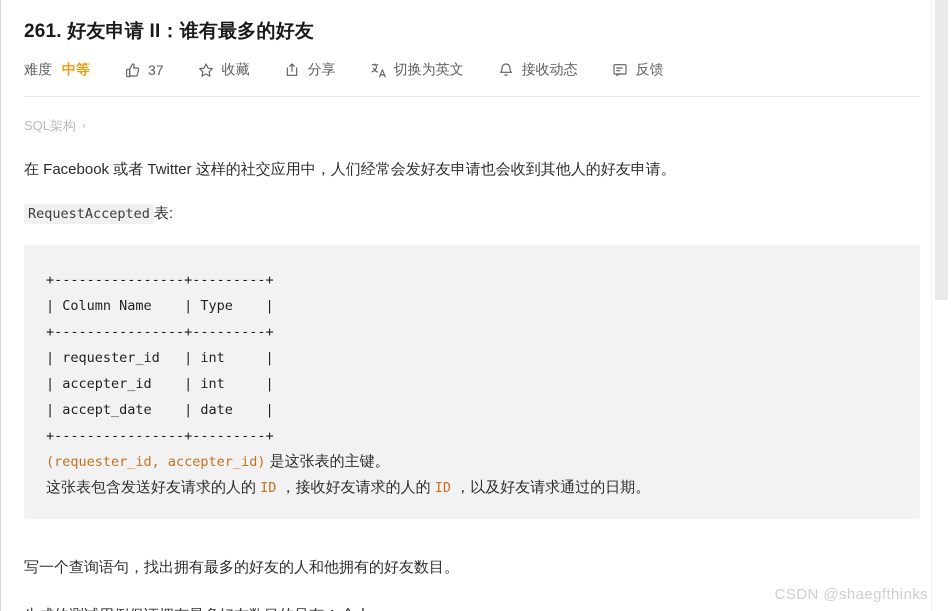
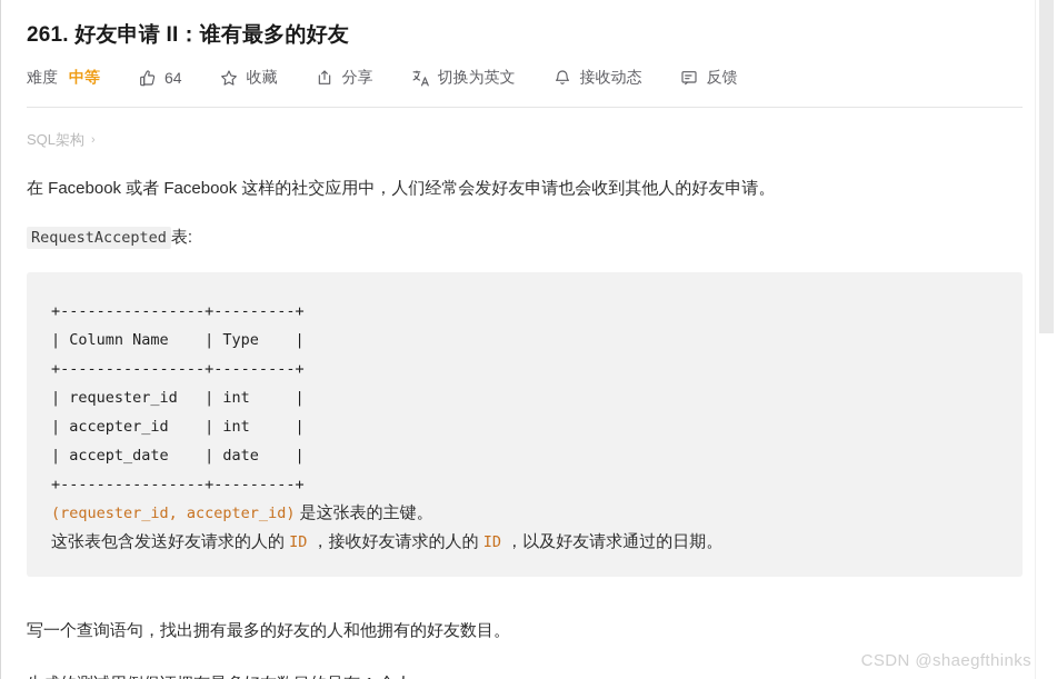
  261. 好友申请 II：谁有最多的好友
  难度
  中等
- 37
+ 64
  收藏
  分享
  切换为英文
  接收动态
  反馈
  SQL架构
  ›
- 在 Facebook 或者 Twitter 这样的社交应用中，人们经常会发好友申请也会收到其他人的好友申请。
+ 在 Facebook 或者 Facebook 这样的社交应用中，人们经常会发好友申请也会收到其他人的好友申请。
  RequestAccepted 表:
  +----------------+---------+
  | Column Name | Type |
  +----------------+---------+
  | requester_id | int |
  | accepter_id | int |
  | accept_date | date |
  +----------------+---------+
  (requester_id, accepter_id) 是这张表的主键。
  这张表包含发送好友请求的人的 ID ，接收好友请求的人的 ID ，以及好友请求通过的日期。
  写一个查询语句，找出拥有最多的好友的人和他拥有的好友数目。
  CSDN @shaegfthinks
